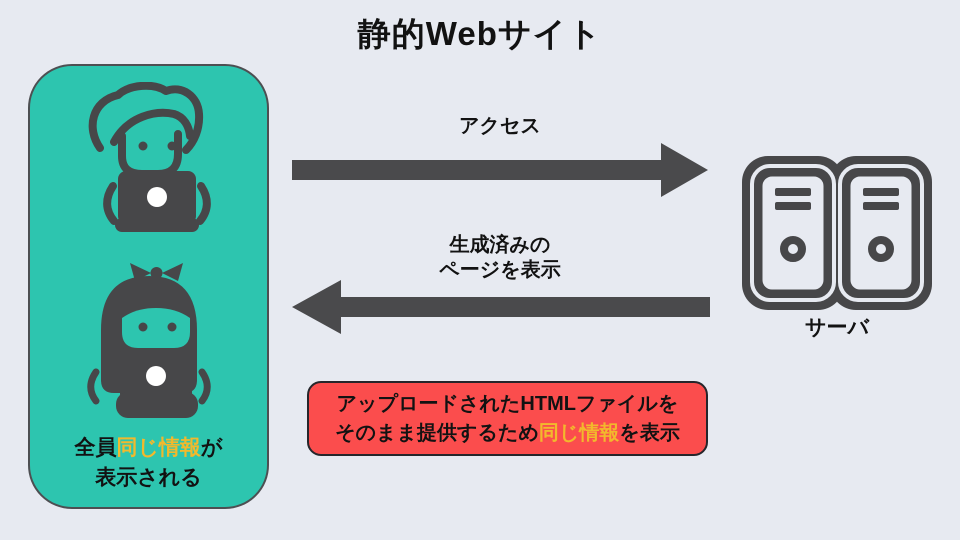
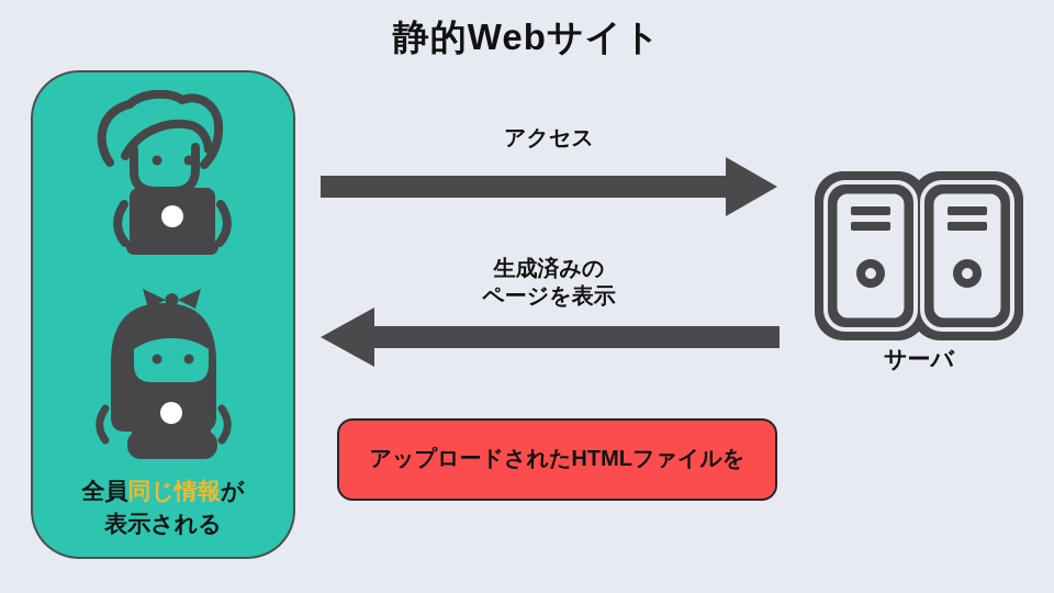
  静的Webサイト
  全員同じ情報が
  表示される
  アクセス
  生成済みの
  ページを表示
  サーバ
  アップロードされたHTMLファイルを
- そのまま提供するため同じ情報を表示
